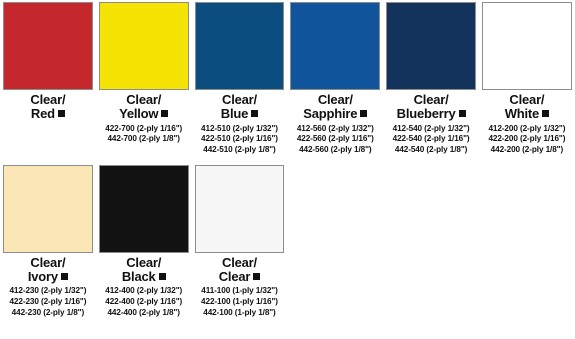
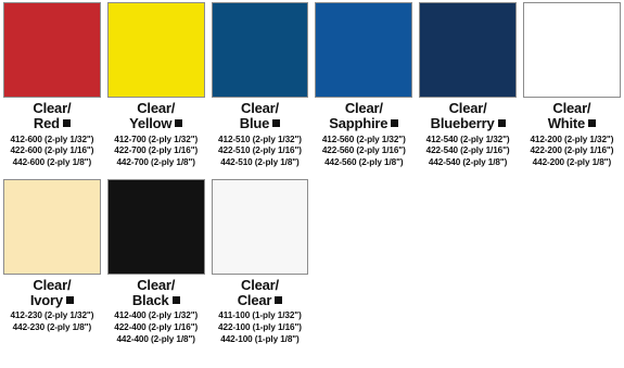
  Clear/
  Red
+ 412-600 (2-ply 1/32")
+ 422-600 (2-ply 1/16")
+ 442-600 (2-ply 1/8")
  Clear/
  Yellow
+ 412-700 (2-ply 1/32")
  422-700 (2-ply 1/16")
  442-700 (2-ply 1/8")
  Clear/
  Blue
  412-510 (2-ply 1/32")
  422-510 (2-ply 1/16")
  442-510 (2-ply 1/8")
  Clear/
  Sapphire
  412-560 (2-ply 1/32")
  422-560 (2-ply 1/16")
  442-560 (2-ply 1/8")
  Clear/
  Blueberry
  412-540 (2-ply 1/32")
  422-540 (2-ply 1/16")
  442-540 (2-ply 1/8")
  Clear/
  White
  412-200 (2-ply 1/32")
  422-200 (2-ply 1/16")
  442-200 (2-ply 1/8")
  Clear/
  Ivory
  412-230 (2-ply 1/32")
- 422-230 (2-ply 1/16")
  442-230 (2-ply 1/8")
  Clear/
  Black
  412-400 (2-ply 1/32")
  422-400 (2-ply 1/16")
  442-400 (2-ply 1/8")
  Clear/
  Clear
  411-100 (1-ply 1/32")
  422-100 (1-ply 1/16")
  442-100 (1-ply 1/8")
